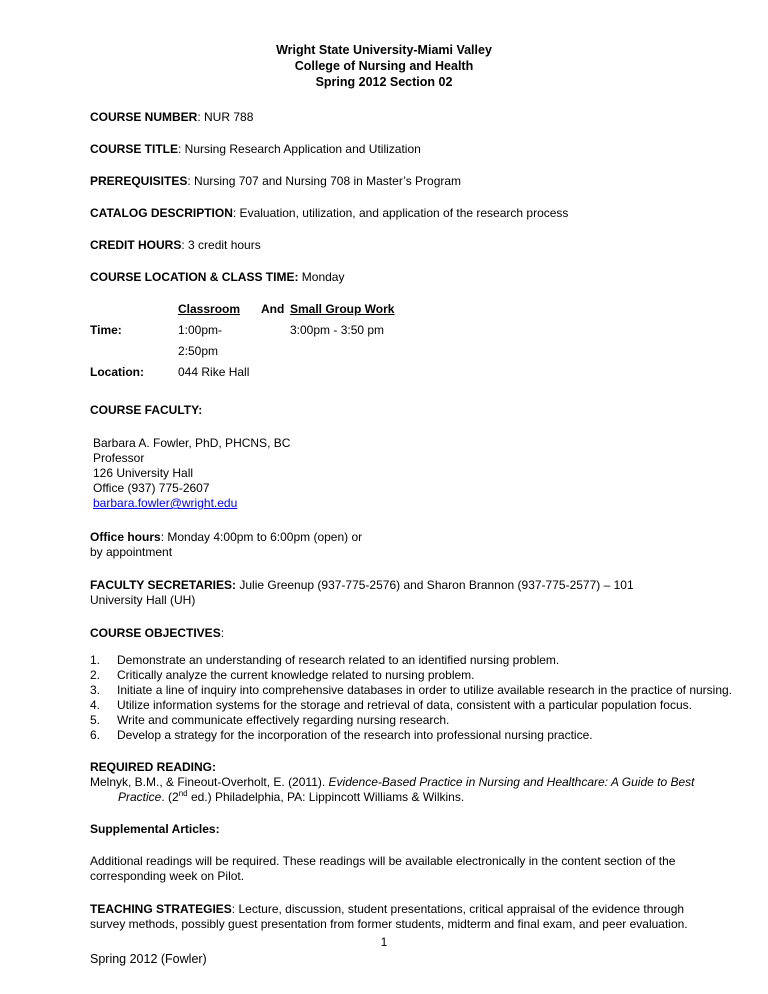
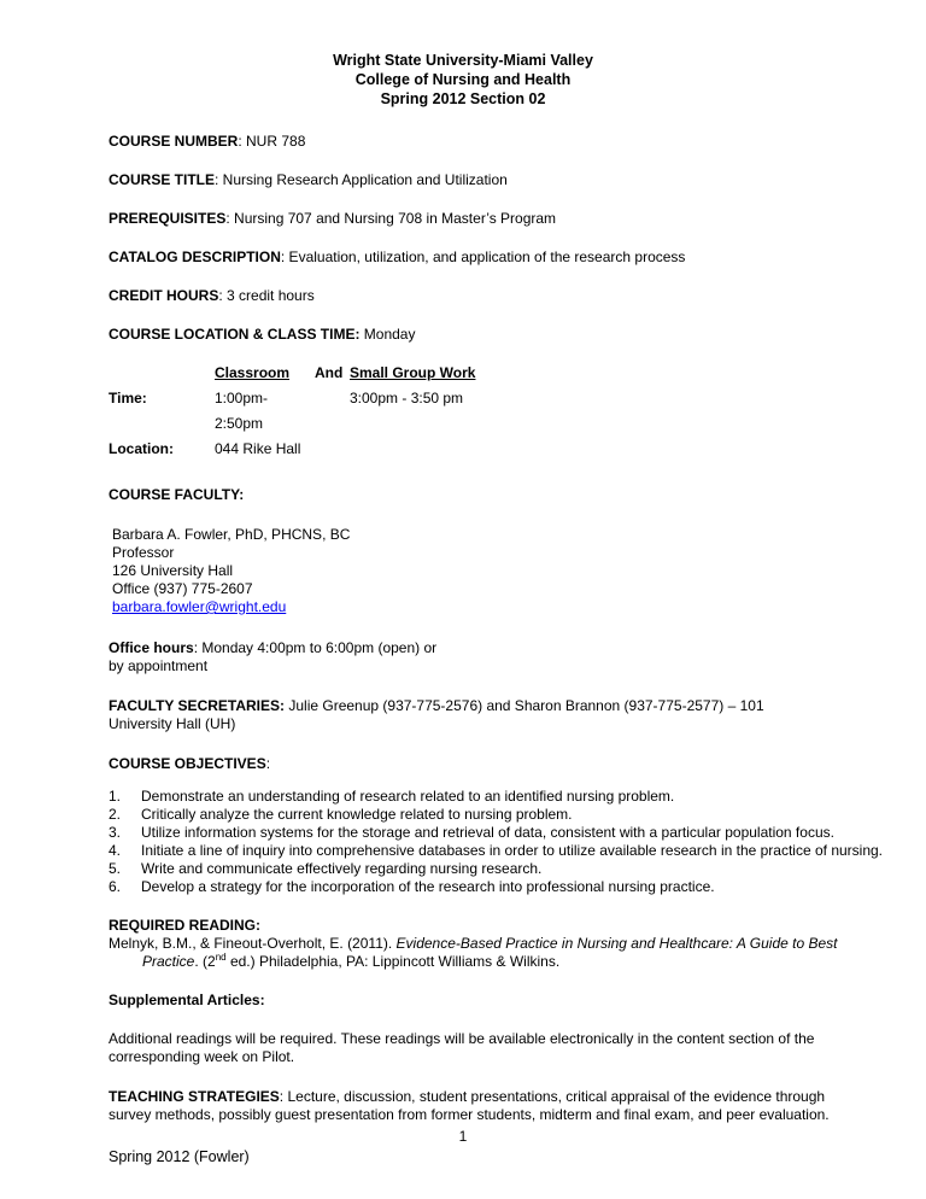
  Wright State University-Miami Valley
  College of Nursing and Health
  Spring 2012 Section 02
  COURSE NUMBER: NUR 788
  COURSE TITLE: Nursing Research Application and Utilization
  PREREQUISITES: Nursing 707 and Nursing 708 in Master’s Program
  CATALOG DESCRIPTION: Evaluation, utilization, and application of the research process
  CREDIT HOURS: 3 credit hours
  COURSE LOCATION & CLASS TIME: Monday
  Classroom
  And
  Small Group Work
  Time:
  1:00pm-2:50pm
  3:00pm - 3:50 pm
  Location:
  044 Rike Hall
  COURSE FACULTY:
  Barbara A. Fowler, PhD, PHCNS, BC
  Professor
  126 University Hall
  Office (937) 775-2607
  barbara.fowler@wright.edu
  Office hours: Monday 4:00pm to 6:00pm (open) or
  by appointment
  FACULTY SECRETARIES: Julie Greenup (937-775-2576) and Sharon Brannon (937-775-2577) – 101 University Hall (UH)
  COURSE OBJECTIVES:
  1.
  Demonstrate an understanding of research related to an identified nursing problem.
  2.
  Critically analyze the current knowledge related to nursing problem.
  3.
- Initiate a line of inquiry into comprehensive databases in order to utilize available research in the practice of nursing.
+ Utilize information systems for the storage and retrieval of data, consistent with a particular population focus.
  4.
- Utilize information systems for the storage and retrieval of data, consistent with a particular population focus.
+ Initiate a line of inquiry into comprehensive databases in order to utilize available research in the practice of nursing.
  5.
  Write and communicate effectively regarding nursing research.
  6.
  Develop a strategy for the incorporation of the research into professional nursing practice.
  REQUIRED READING:
  Melnyk, B.M., & Fineout-Overholt, E. (2011). Evidence-Based Practice in Nursing and Healthcare: A Guide to Best Practice. (2nd ed.) Philadelphia, PA: Lippincott Williams & Wilkins.
  Supplemental Articles:
  Additional readings will be required. These readings will be available electronically in the content section of the corresponding week on Pilot.
  TEACHING STRATEGIES: Lecture, discussion, student presentations, critical appraisal of the evidence through survey methods, possibly guest presentation from former students, midterm and final exam, and peer evaluation.
  1
  Spring 2012 (Fowler)
